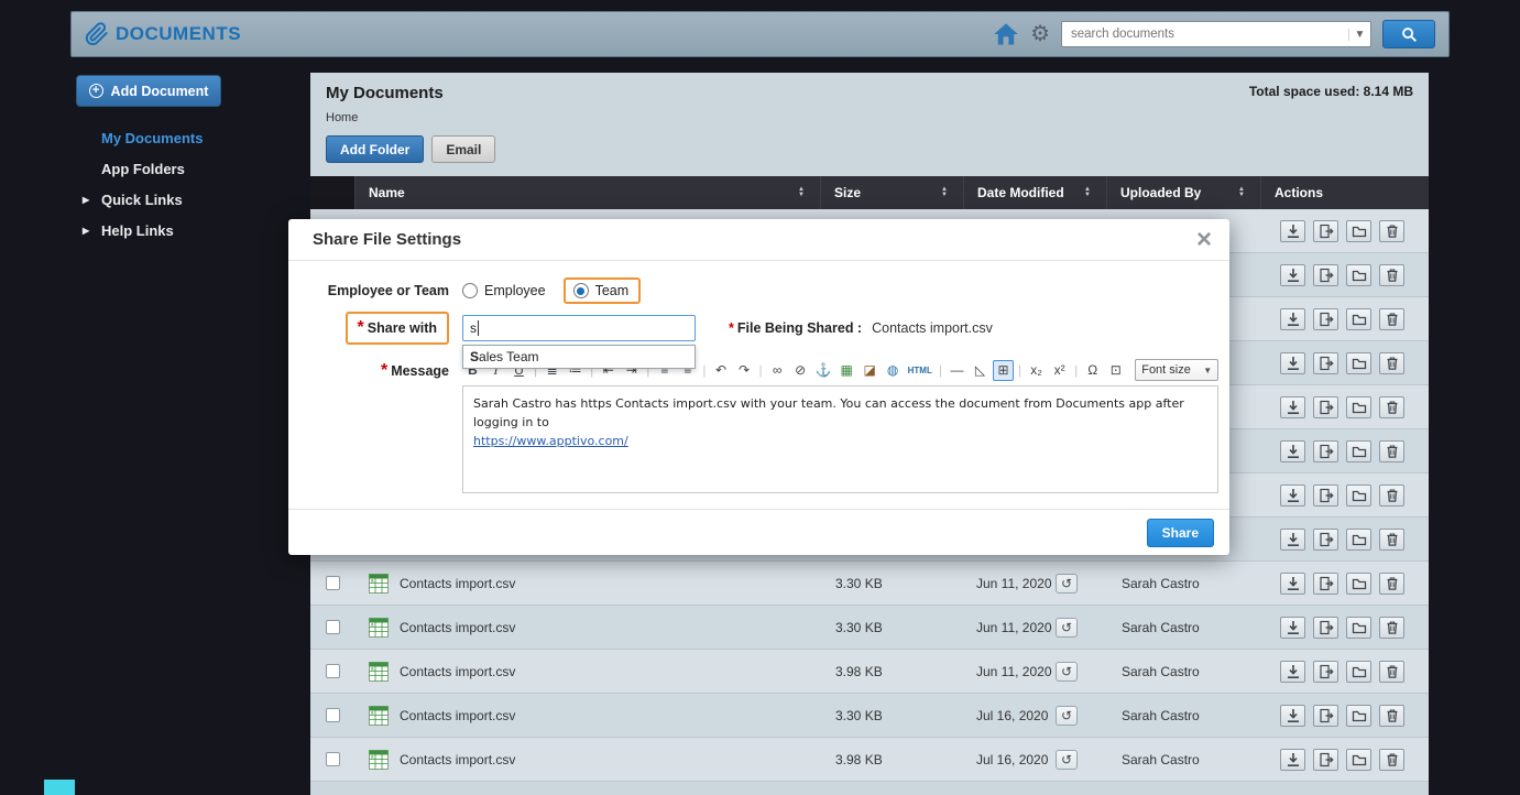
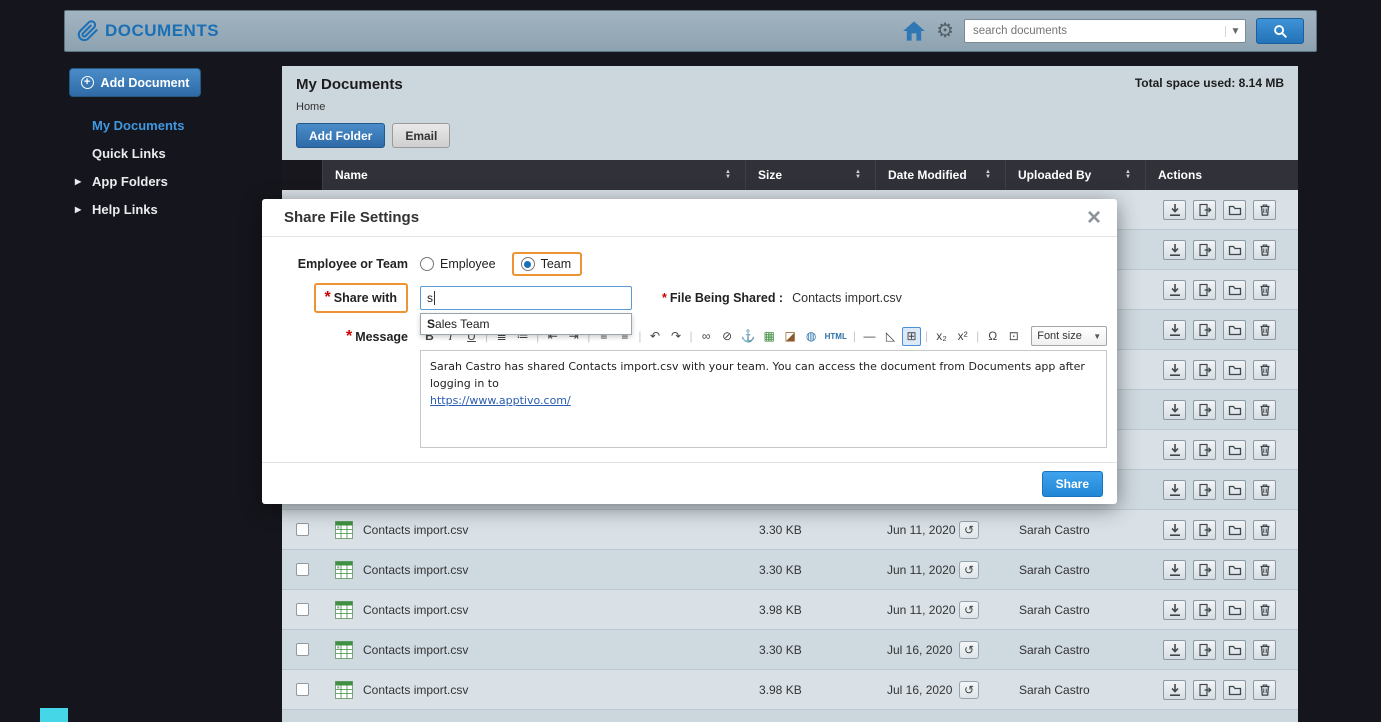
  DOCUMENTS
  ⚙
  search documents
  ▼
  +
  Add Document
  My Documents
- App Folders
+ Quick Links
  ▶
- Quick Links
+ App Folders
  ▶
  Help Links
  My Documents
  Total space used: 8.14 MB
  Home
  Add Folder
  Email
  Name
  Size
  Date Modified
  Uploaded By
  Actions
  Contacts import.csv
  3.30 KB
  Jun 11, 2020
  ↺
  Sarah Castro
  Contacts import.csv
  3.30 KB
  Jun 11, 2020
  ↺
  Sarah Castro
  Contacts import.csv
  3.98 KB
  Jun 11, 2020
  ↺
  Sarah Castro
  Contacts import.csv
  3.30 KB
  Jul 16, 2020
  ↺
  Sarah Castro
  Contacts import.csv
  3.98 KB
  Jul 16, 2020
  ↺
  Sarah Castro
  Share File Settings
  ×
  Employee or Team
  Employee
  Team
  *
  Share with
  s
  Sales Team
  *
  File Being Shared :
  Contacts import.csv
  *
  Message
  B
  I
  U
  |
  ≣
  ≔
  |
  ⇤
  ⇥
  |
  ≡
  ≡
  |
  ↶
  ↷
  |
  ∞
  ⊘
  ⚓
  ▦
  ◪
  ◍
  HTML
  |
  —
  ◺
  ⊞
  |
  x₂
  x²
  |
  Ω
  ⊡
  Font size
  ▼
- Sarah Castro has https Contacts import.csv with your team. You can access the document from Documents app after logging in to
+ Sarah Castro has shared Contacts import.csv with your team. You can access the document from Documents app after logging in to
  https://www.apptivo.com/
  Share
